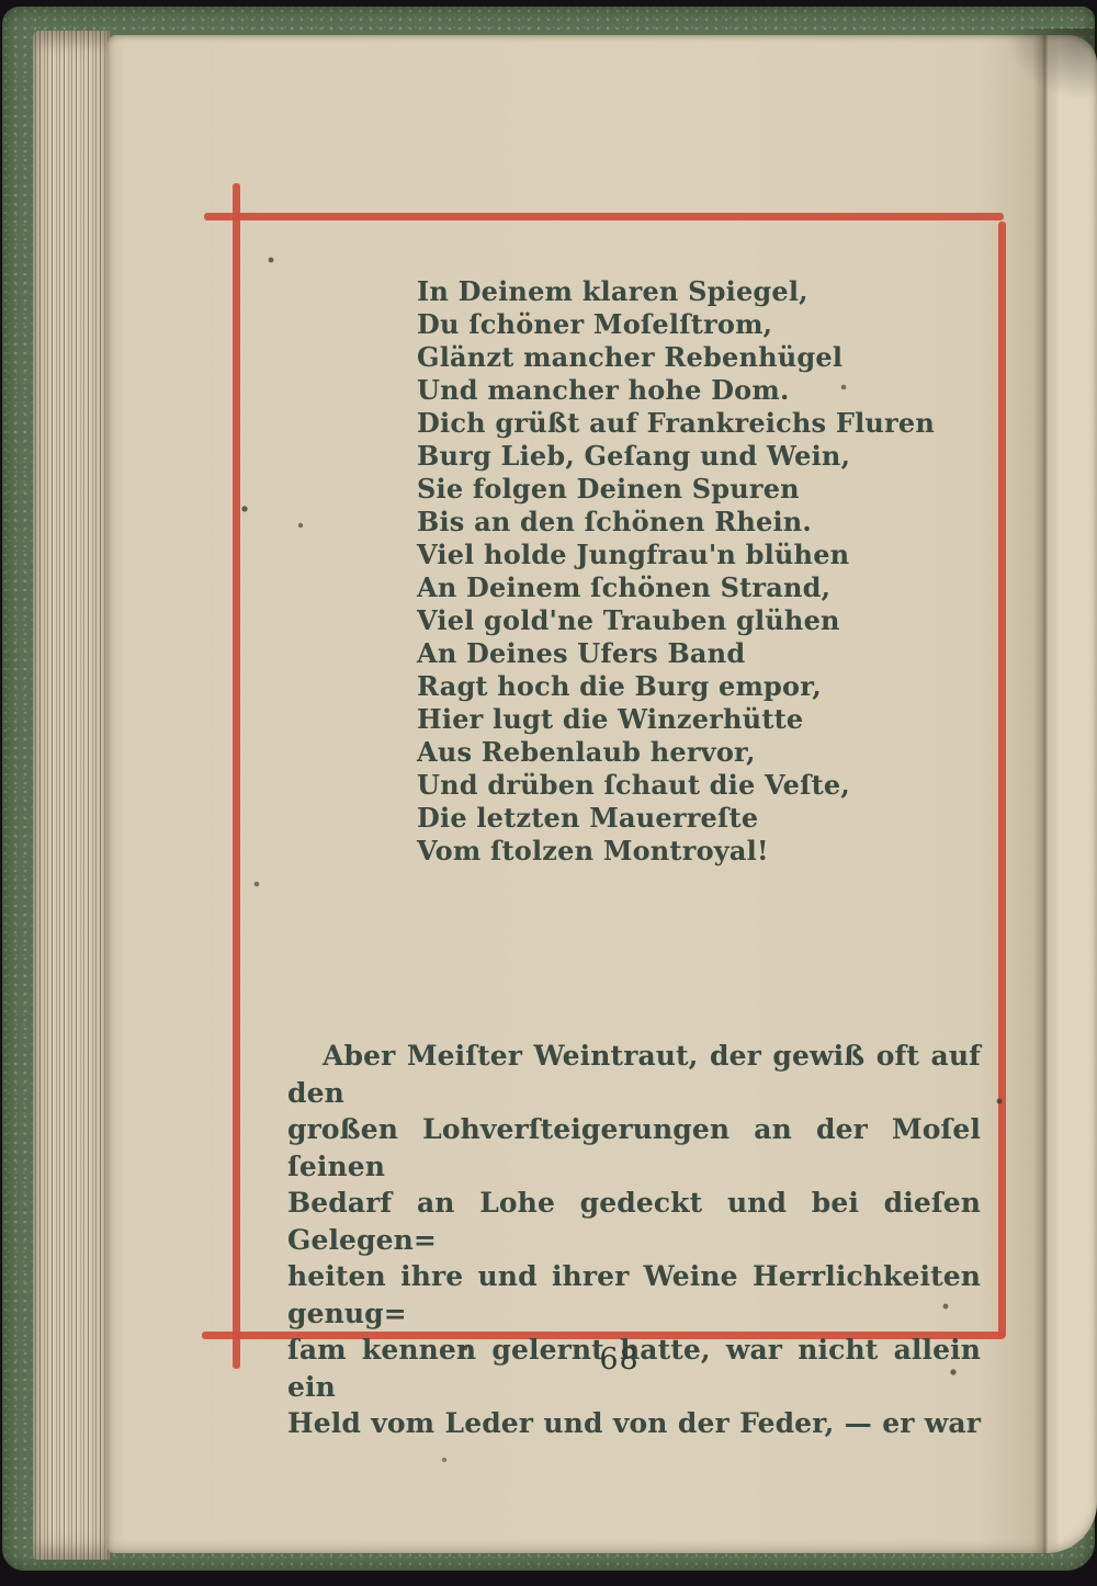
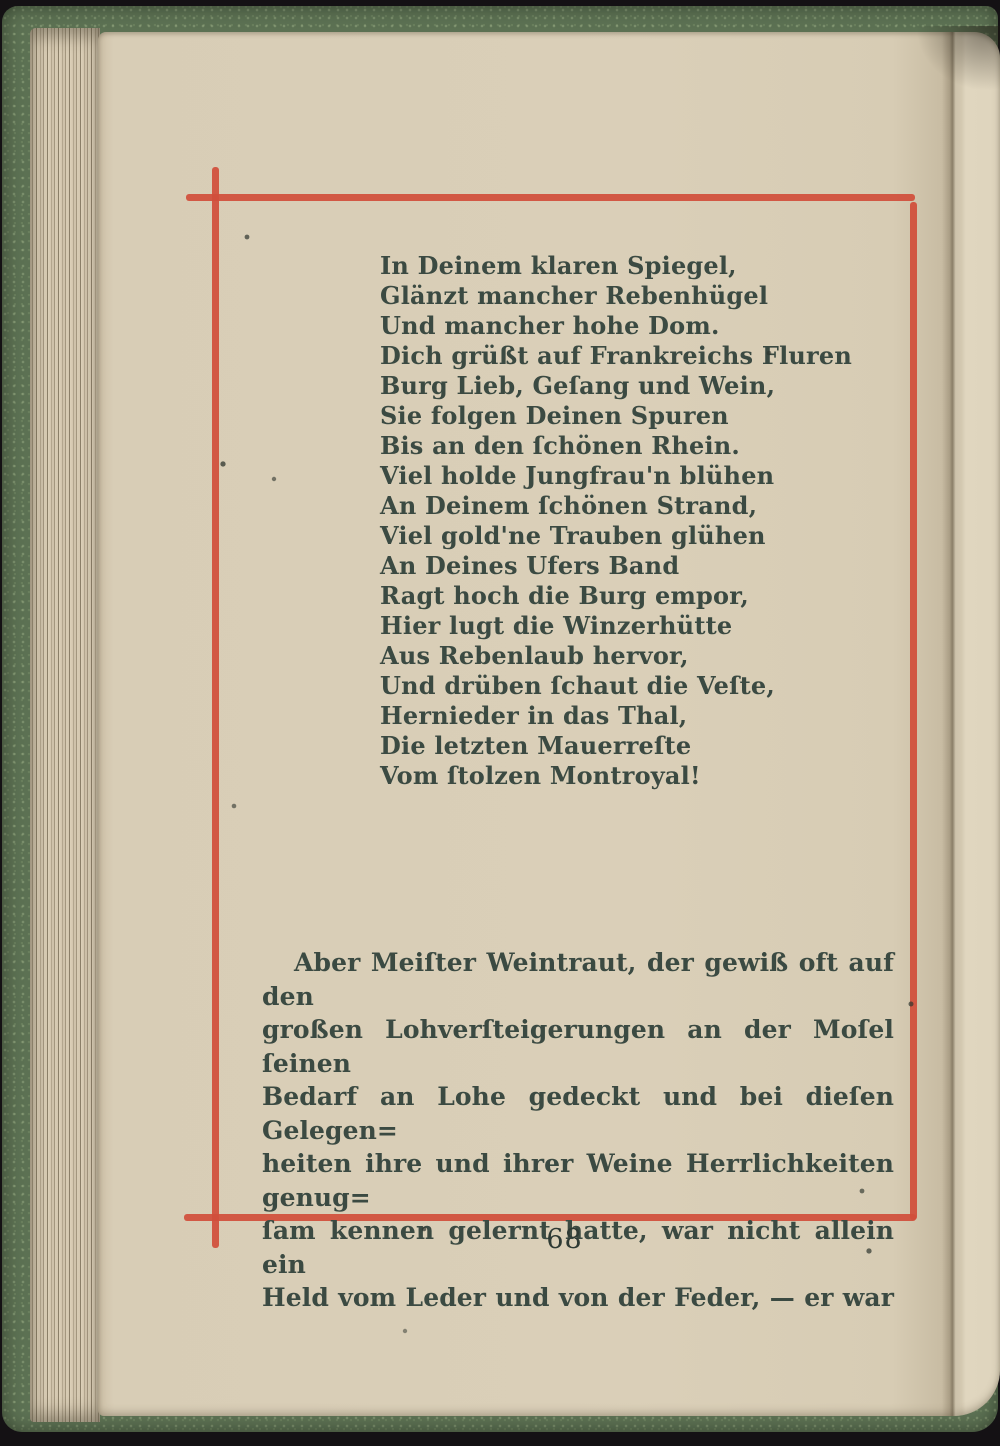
  In Deinem klaren Spiegel,
- Du ſchöner Moſelſtrom,
  Glänzt mancher Rebenhügel
  Und mancher hohe Dom.
  Dich grüßt auf Frankreichs Fluren
  Burg Lieb, Geſang und Wein,
  Sie folgen Deinen Spuren
  Bis an den ſchönen Rhein.
  Viel holde Jungfrau'n blühen
  An Deinem ſchönen Strand,
  Viel gold'ne Trauben glühen
  An Deines Ufers Band
  Ragt hoch die Burg empor,
  Hier lugt die Winzerhütte
  Aus Rebenlaub hervor,
  Und drüben ſchaut die Veſte,
+ Hernieder in das Thal,
  Die letzten Mauerreſte
  Vom ſtolzen Montroyal!
  Aber Meiſter Weintraut, der gewiß oft auf den
  großen Lohverſteigerungen an der Moſel ſeinen
  Bedarf an Lohe gedeckt und bei dieſen Gelegen=
  heiten ihre und ihrer Weine Herrlichkeiten genug=
  ſam kennen gelernt hatte, war nicht allein ein
  Held vom Leder und von der Feder, — er war
  68
